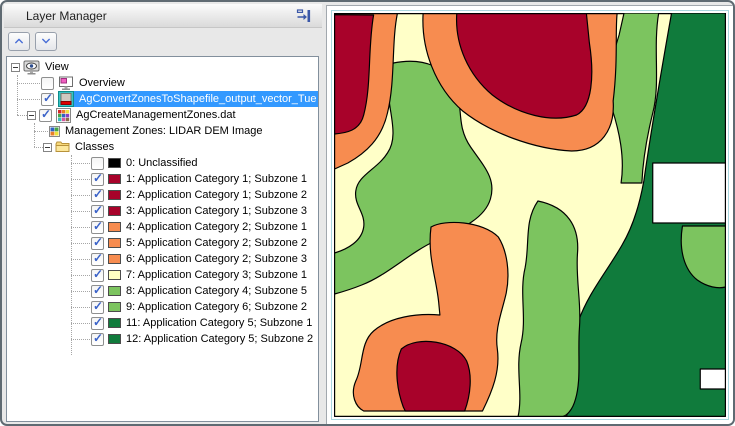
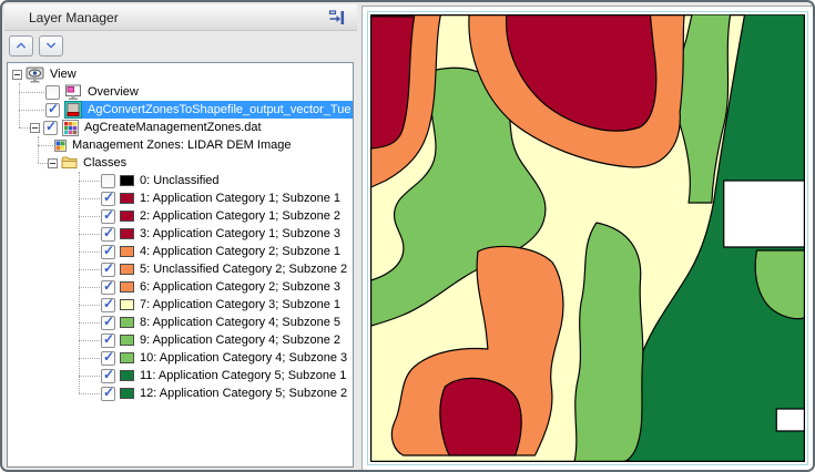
  Layer Manager
  View
  Overview
  AgConvertZonesToShapefile_output_vector_Tue
  AgCreateManagementZones.dat
  Management Zones: LIDAR DEM Image
  Classes
  0: Unclassified
  1: Application Category 1; Subzone 1
  2: Application Category 1; Subzone 2
  3: Application Category 1; Subzone 3
  4: Application Category 2; Subzone 1
- 5: Application Category 2; Subzone 2
+ 5: Unclassified Category 2; Subzone 2
  6: Application Category 2; Subzone 3
  7: Application Category 3; Subzone 1
  8: Application Category 4; Subzone 5
- 9: Application Category 6; Subzone 2
+ 9: Application Category 4; Subzone 2
+ 10: Application Category 4; Subzone 3
  11: Application Category 5; Subzone 1
  12: Application Category 5; Subzone 2
